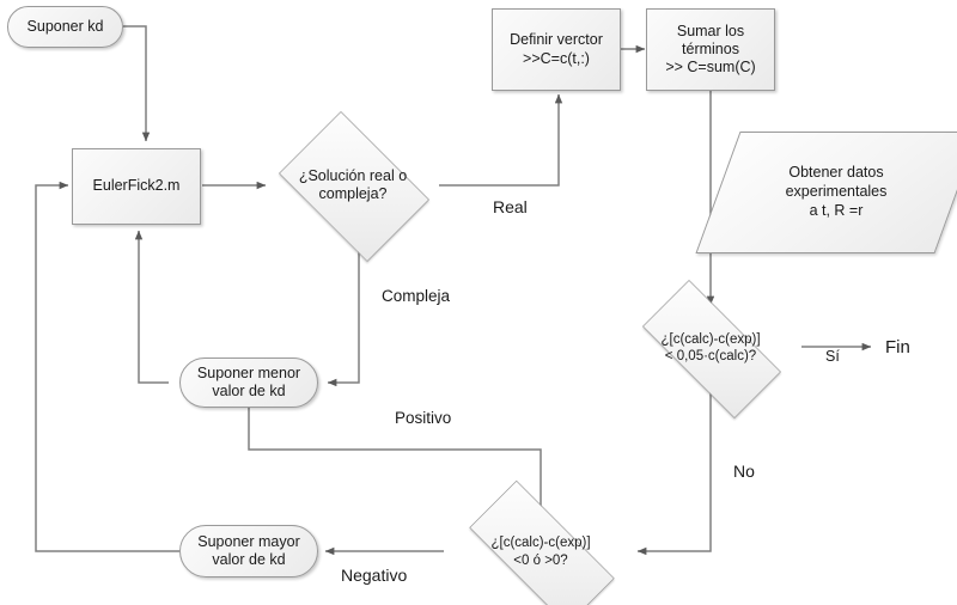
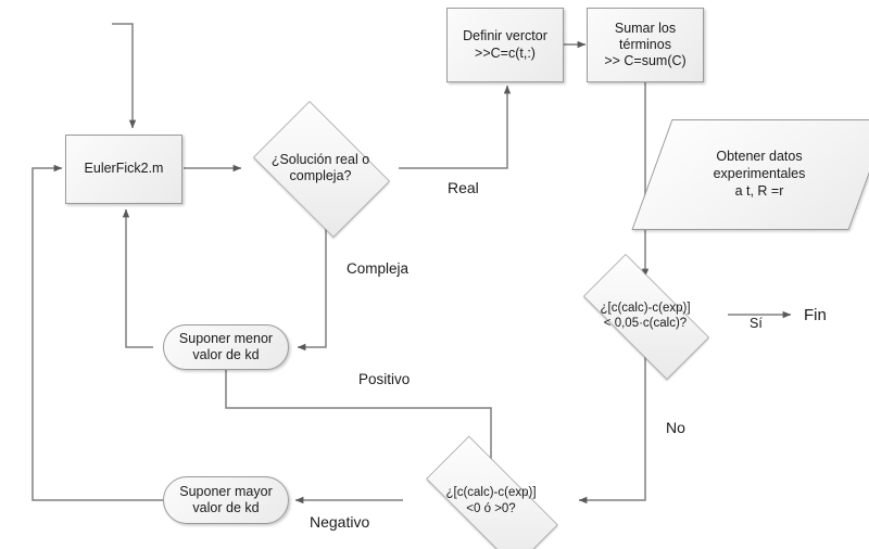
- Suponer kd
  EulerFick2.m
  ¿Solución real o
  compleja?
  Definir verctor
  >>C=c(t,:)
  Sumar los
  términos
  >> C=sum(C)
  Obtener datos
  experimentales
  a t, R =r
  ¿[c(calc)-c(exp)]
  < 0,05·c(calc)?
  ¿[c(calc)-c(exp)]
  <0 ó >0?
  Suponer menor
  valor de kd
  Suponer mayor
  valor de kd
  Real
  Compleja
  Sí
  Fin
  No
  Positivo
  Negativo
